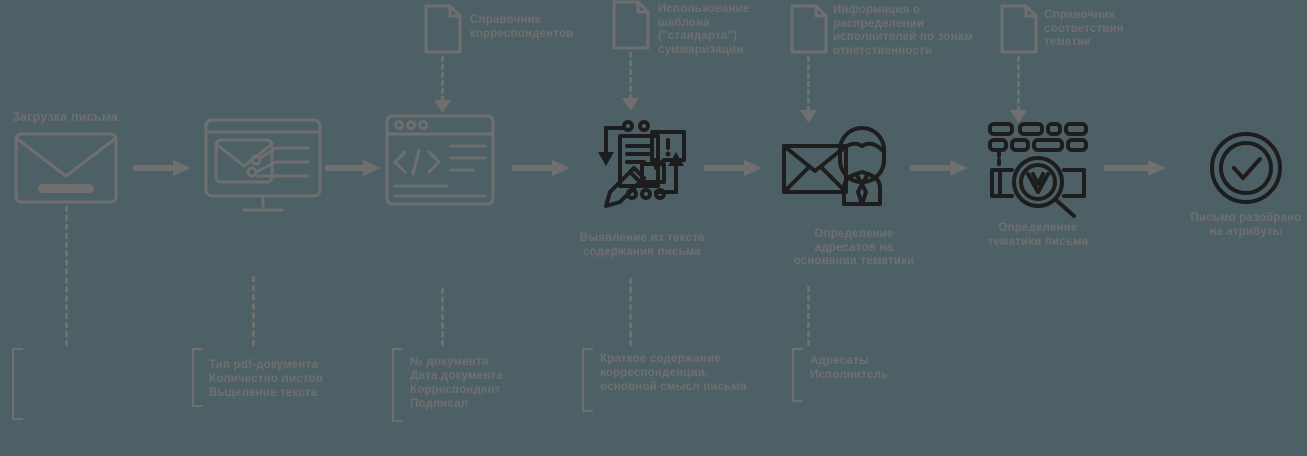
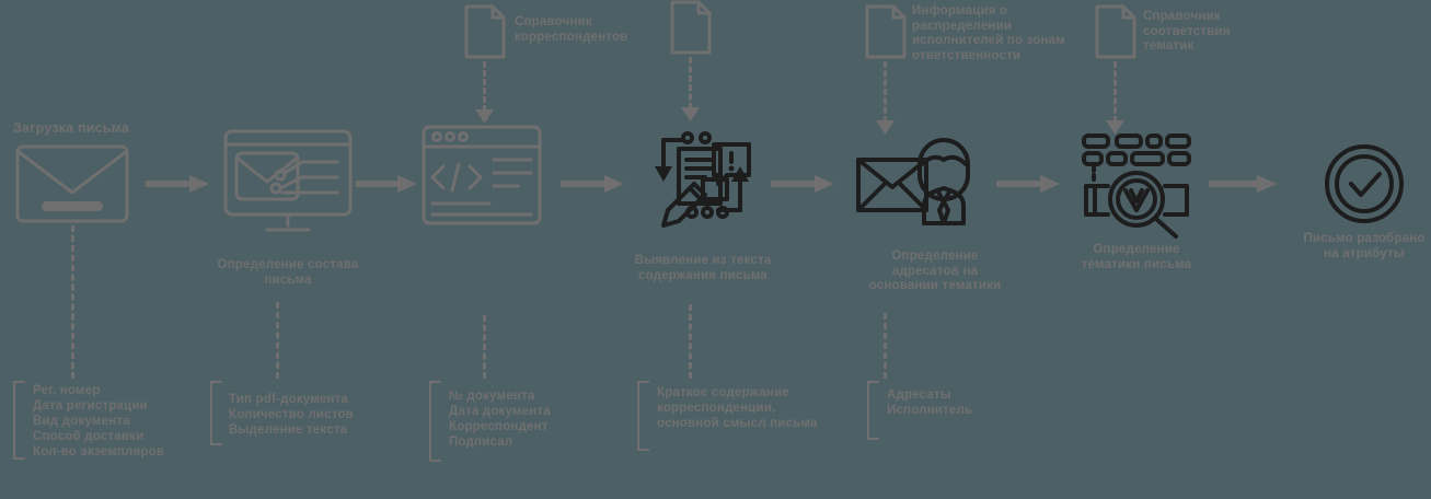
  Справочник
  корреспондентов
- Использование
- шаблона
- ("стандарта")
- суммаризации
  Информация о
  распределении
  исполнителей по зонам
  ответственности
  Справочник
  соответствия
  тематик
  Загрузка письма
+ Рег. номер
+ Дата регистрации
+ Вид документа
+ Способ доставки
+ Кол-во экземпляров
+ Определение состава
+ письма
  Тип pdf-документа
  Количество листов
  Выделение текста
  № документа
  Дата документа
  Корреспондент
  Подписал
  Выявление из текста
  содержания письма
  Краткое содержание
  корреспонденции,
  основной смысл письма
  Определение
  адресатов на
  основании тематики
  Адресаты
  Исполнитель
  Определение
  тематики письма
  Письмо разобрано
  на атрибуты
